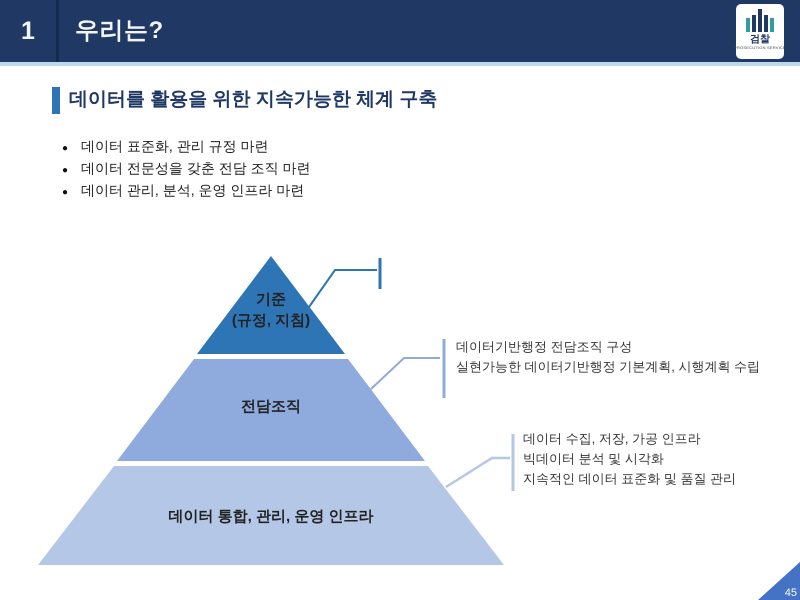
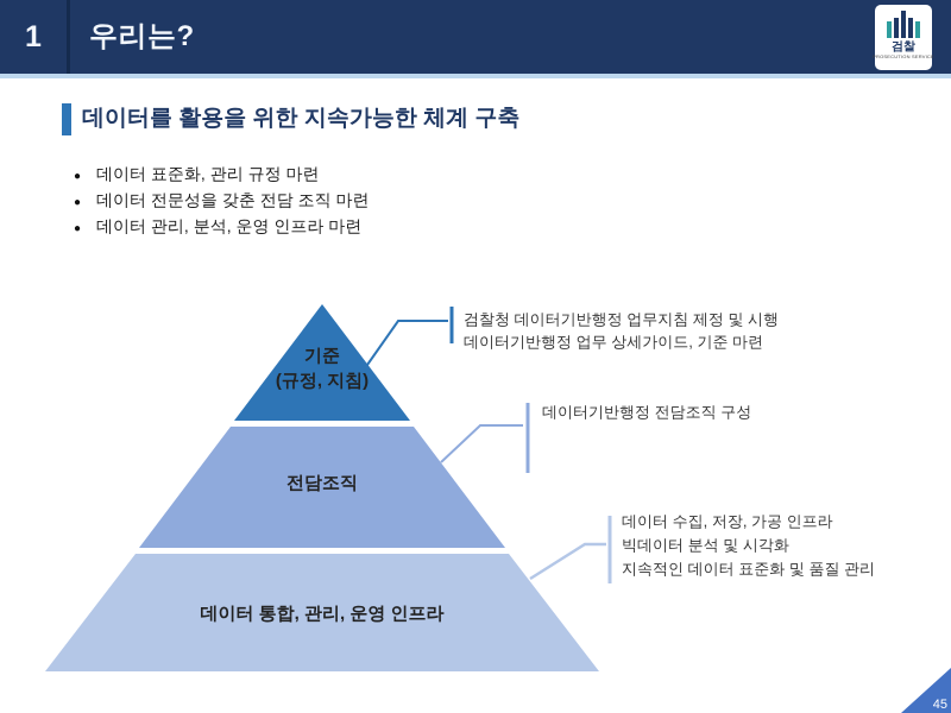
  1
  우리는?
  검찰
  데이터를 활용을 위한 지속가능한 체계 구축
  ●
  데이터 표준화, 관리 규정 마련
  ●
  데이터 전문성을 갖춘 전담 조직 마련
  ●
  데이터 관리, 분석, 운영 인프라 마련
  기준
  (규정, 지침)
  전담조직
  데이터 통합, 관리, 운영 인프라
+ 검찰청 데이터기반행정 업무지침 제정 및 시행
+ 데이터기반행정 업무 상세가이드, 기준 마련
  데이터기반행정 전담조직 구성
- 실현가능한 데이터기반행정 기본계획, 시행계획 수립
  데이터 수집, 저장, 가공 인프라
  빅데이터 분석 및 시각화
  지속적인 데이터 표준화 및 품질 관리
  45
